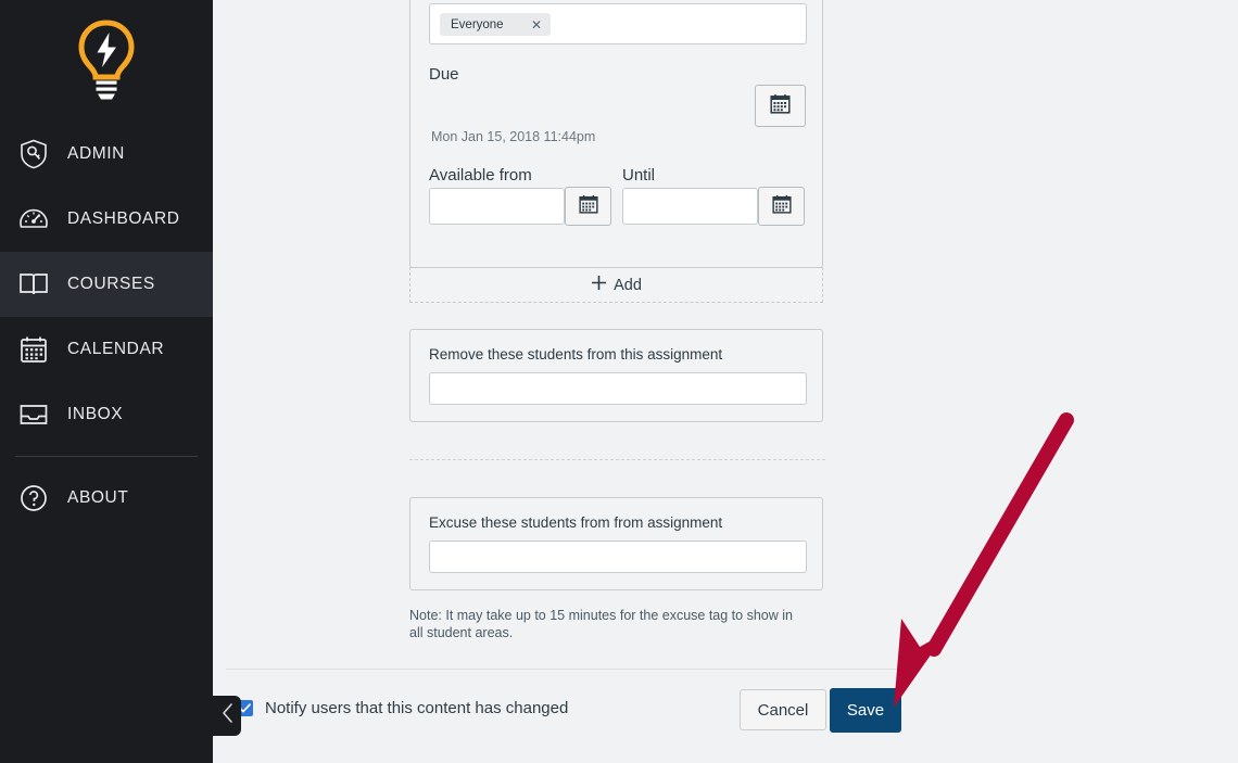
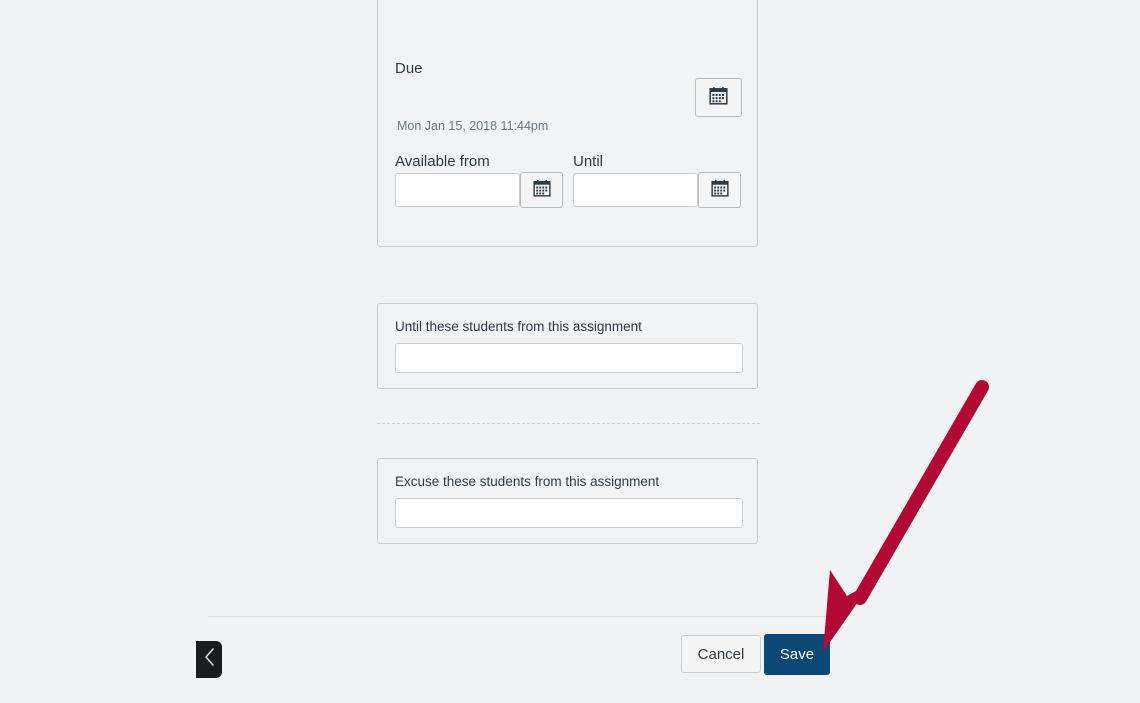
- ADMIN
- DASHBOARD
- COURSES
- CALENDAR
- INBOX
- ABOUT
- Everyone
- ✕
  Due
  Mon Jan 15, 2018 11:44pm
  Available from
  Until
- Add
- Remove these students from this assignment
+ Until these students from this assignment
- Excuse these students from from assignment
+ Excuse these students from this assignment
- Note: It may take up to 15 minutes for the excuse tag to show in all student areas.
- Notify users that this content has changed
  Cancel
  Save
